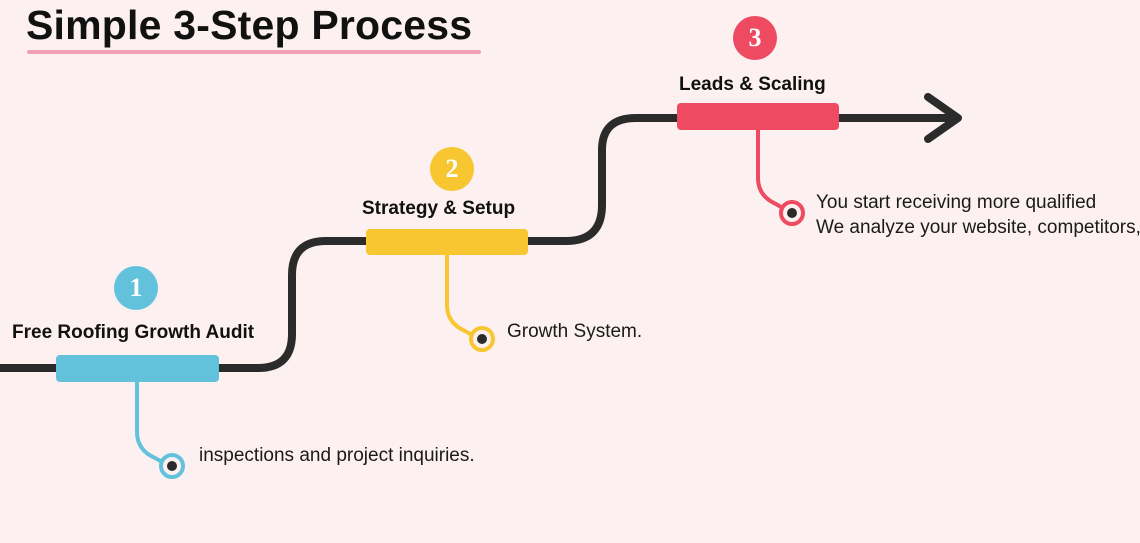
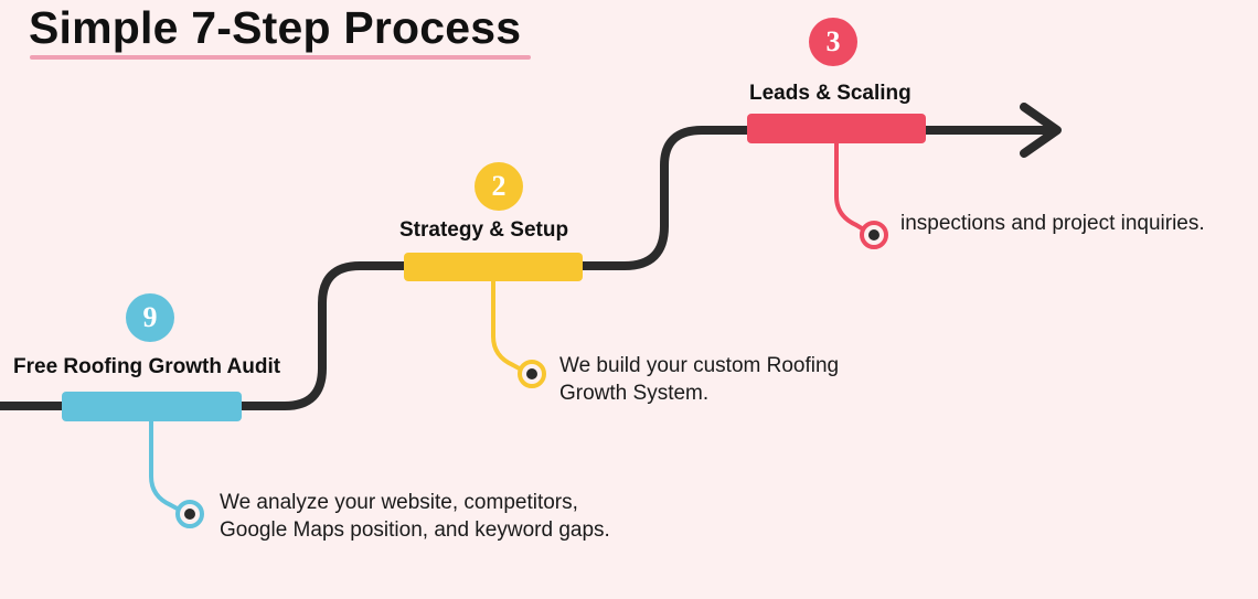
- Simple 3-Step Process
+ Simple 7-Step Process
- 1
+ 9
  Free Roofing Growth Audit
- inspections and project inquiries.
+ We analyze your website, competitors,
+ Google Maps position, and keyword gaps.
  2
  Strategy & Setup
+ We build your custom Roofing
  Growth System.
  3
  Leads & Scaling
- You start receiving more qualified
- We analyze your website, competitors,
+ inspections and project inquiries.
